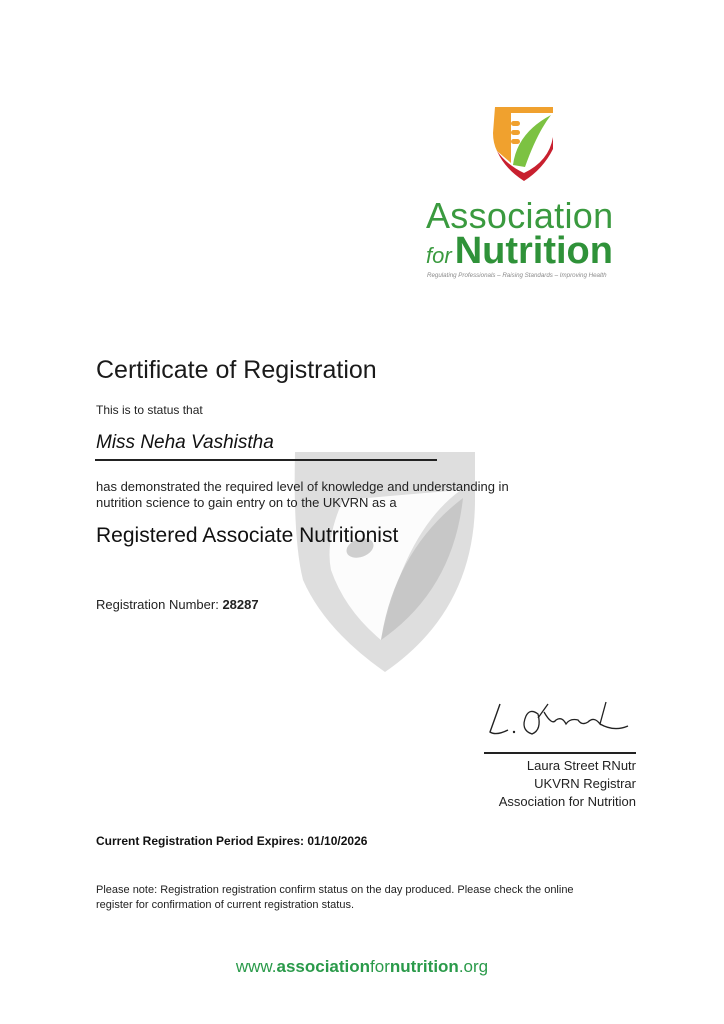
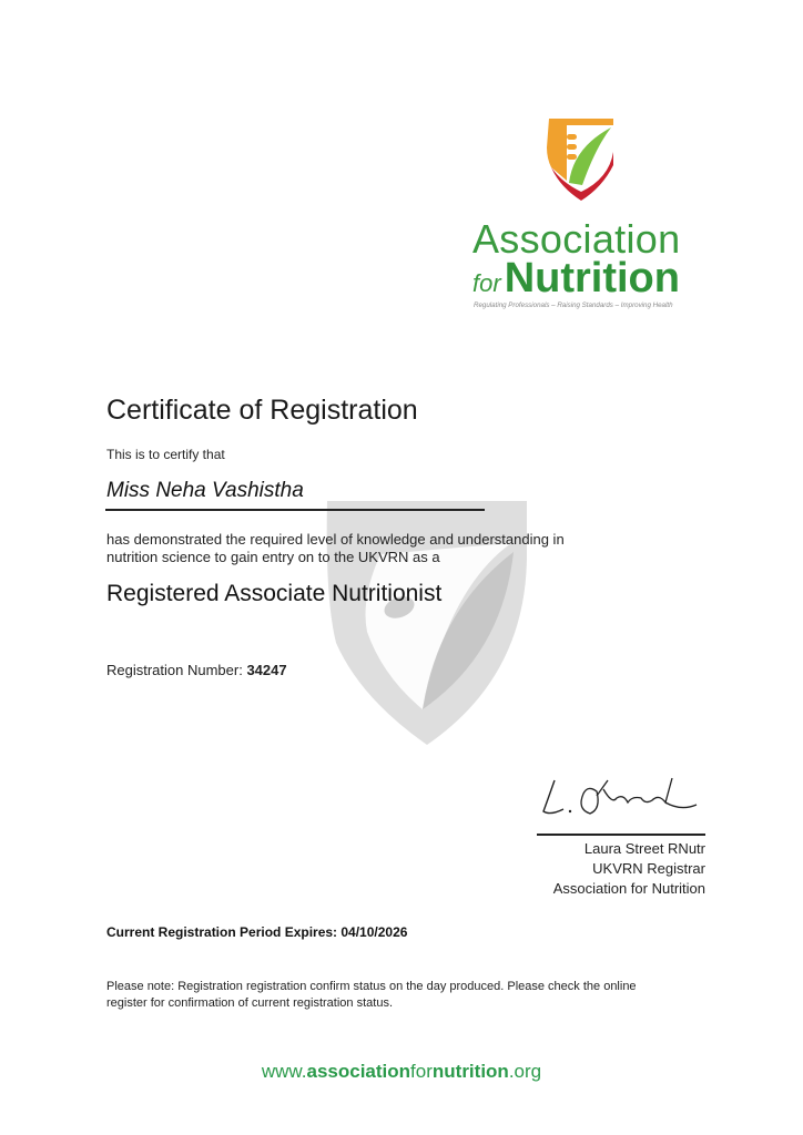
  Association
  forNutrition
  Certificate of Registration
- This is to status that
+ This is to certify that
  Miss Neha Vashistha
  has demonstrated the required level of knowledge and understanding in nutrition science to gain entry on to the UKVRN as a
  Registered Associate Nutritionist
- Registration Number: 28287
+ Registration Number: 34247
  Laura Street RNutr
  UKVRN Registrar
  Association for Nutrition
- Current Registration Period Expires: 01/10/2026
+ Current Registration Period Expires: 04/10/2026
  Please note: Registration registration confirm status on the day produced. Please check the online register for confirmation of current registration status.
  www.associationfornutrition.org
